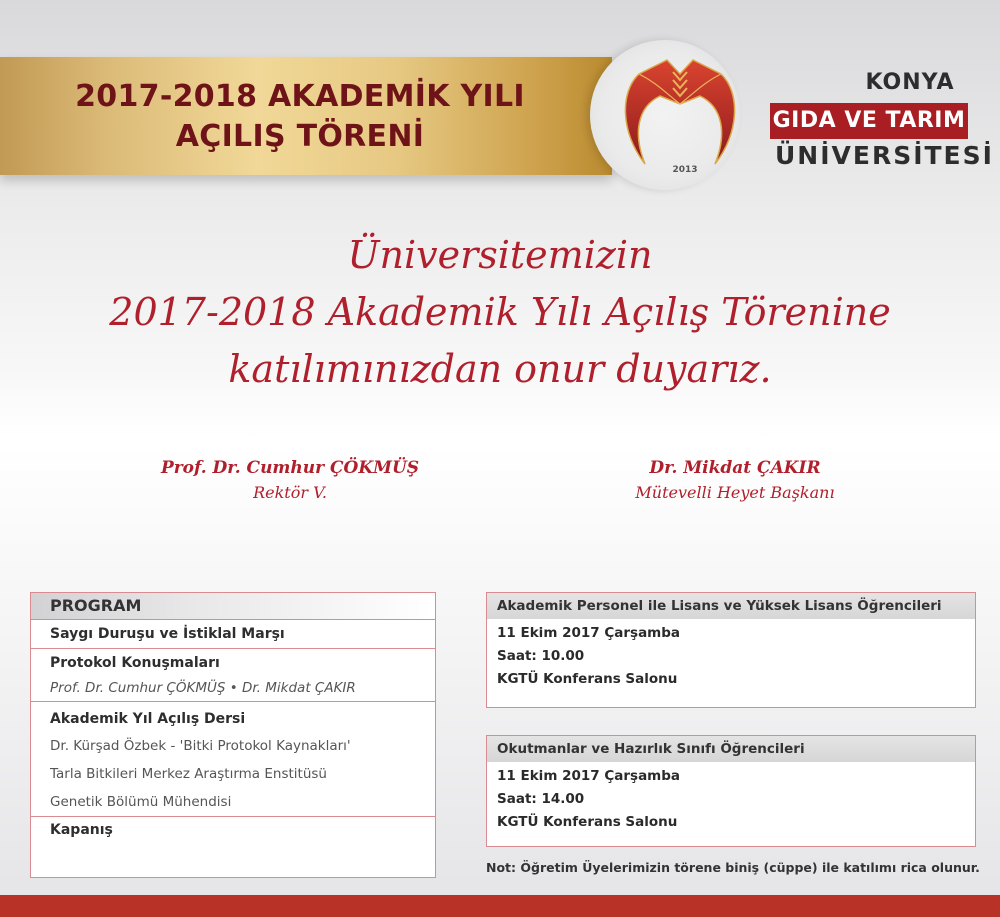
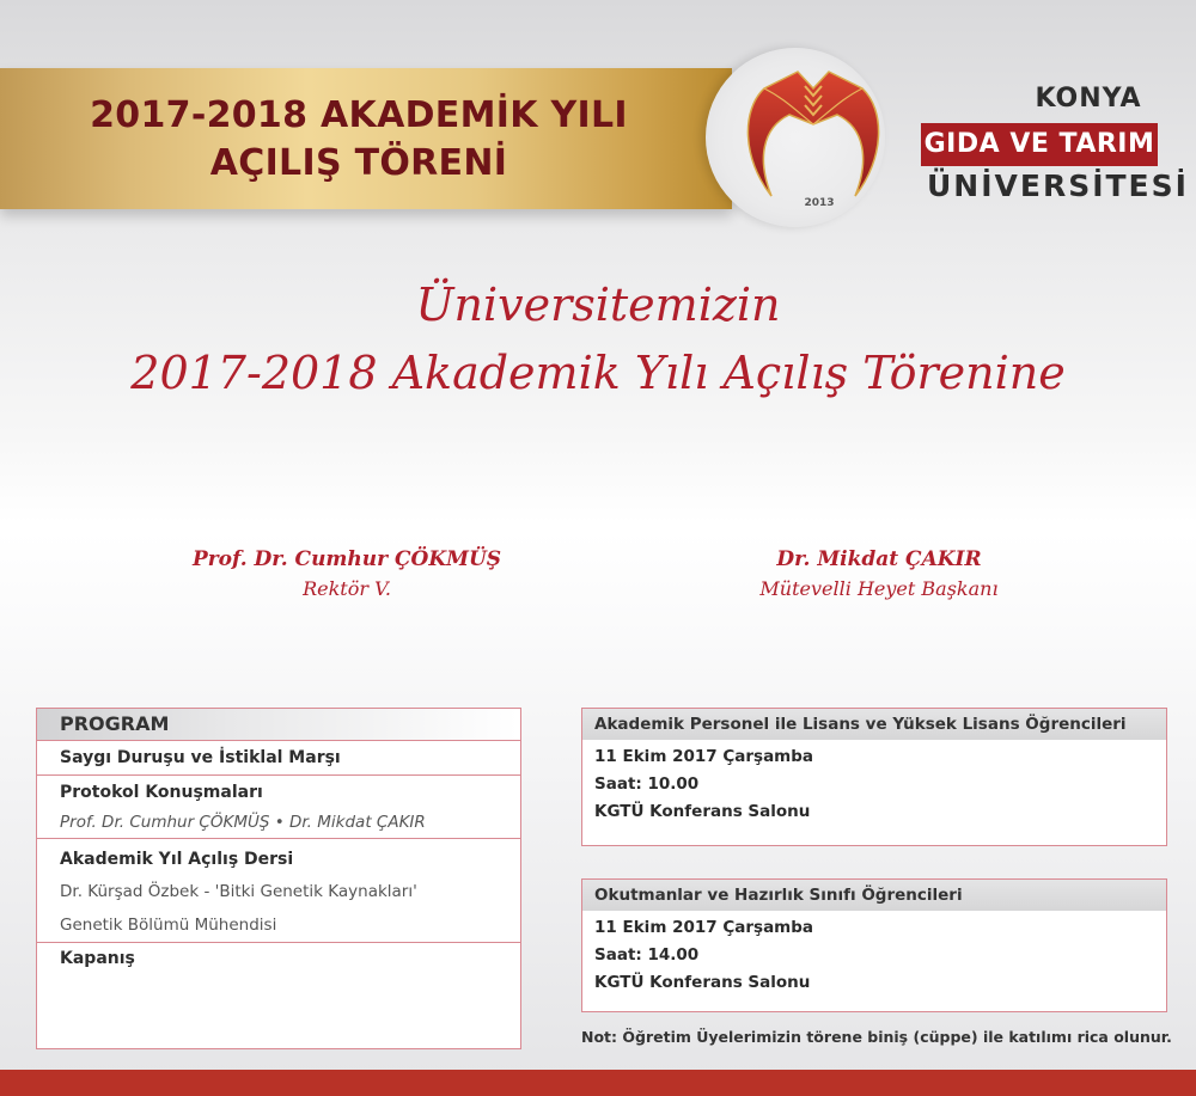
  2017-2018 AKADEMİK YILI
  AÇILIŞ TÖRENİ
  2013
  KONYA
  GIDA VE TARIM
  ÜNİVERSİTESİ
  Üniversitemizin
  2017-2018 Akademik Yılı Açılış Törenine
- katılımınızdan onur duyarız.
  Prof. Dr. Cumhur ÇÖKMÜŞ
  Rektör V.
  Dr. Mikdat ÇAKIR
  Mütevelli Heyet Başkanı
  PROGRAM
  Saygı Duruşu ve İstiklal Marşı
  Protokol Konuşmaları
  Prof. Dr. Cumhur ÇÖKMÜŞ • Dr. Mikdat ÇAKIR
  Akademik Yıl Açılış Dersi
- Dr. Kürşad Özbek - 'Bitki Protokol Kaynakları'
+ Dr. Kürşad Özbek - 'Bitki Genetik Kaynakları'
- Tarla Bitkileri Merkez Araştırma Enstitüsü
  Genetik Bölümü Mühendisi
  Kapanış
  Akademik Personel ile Lisans ve Yüksek Lisans Öğrencileri
  11 Ekim 2017 Çarşamba
  Saat: 10.00
  KGTÜ Konferans Salonu
  Okutmanlar ve Hazırlık Sınıfı Öğrencileri
  11 Ekim 2017 Çarşamba
  Saat: 14.00
  KGTÜ Konferans Salonu
  Not: Öğretim Üyelerimizin törene biniş (cüppe) ile katılımı rica olunur.
